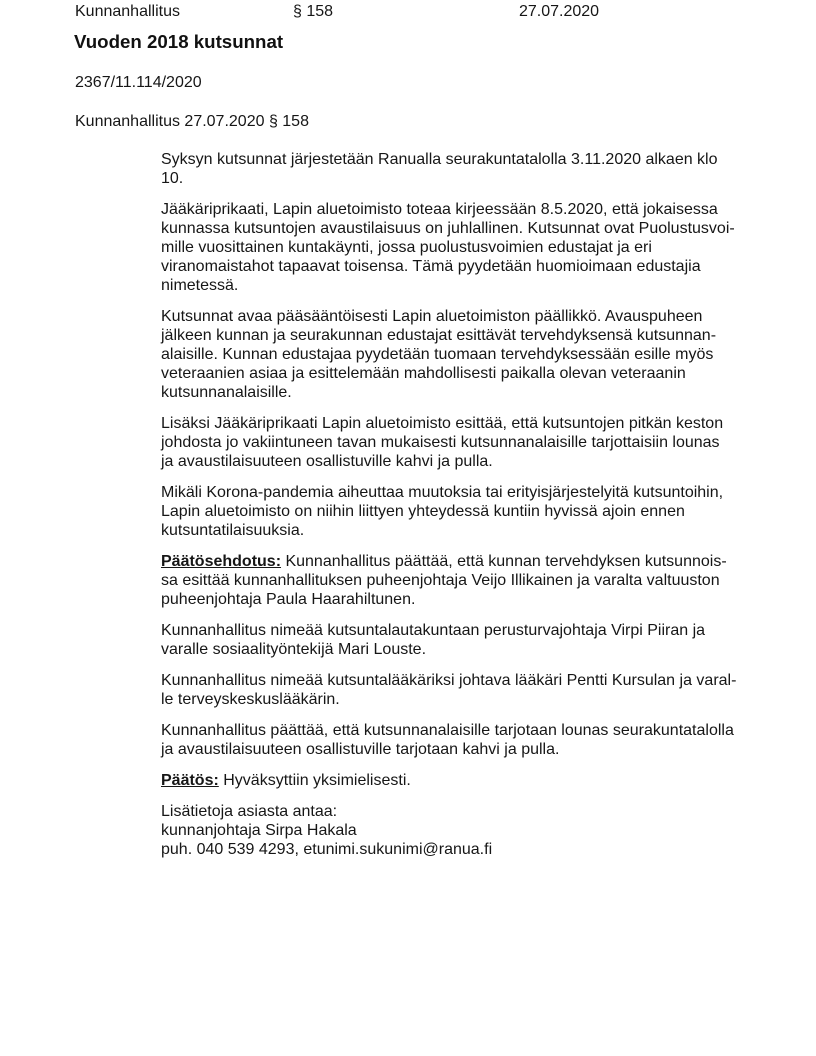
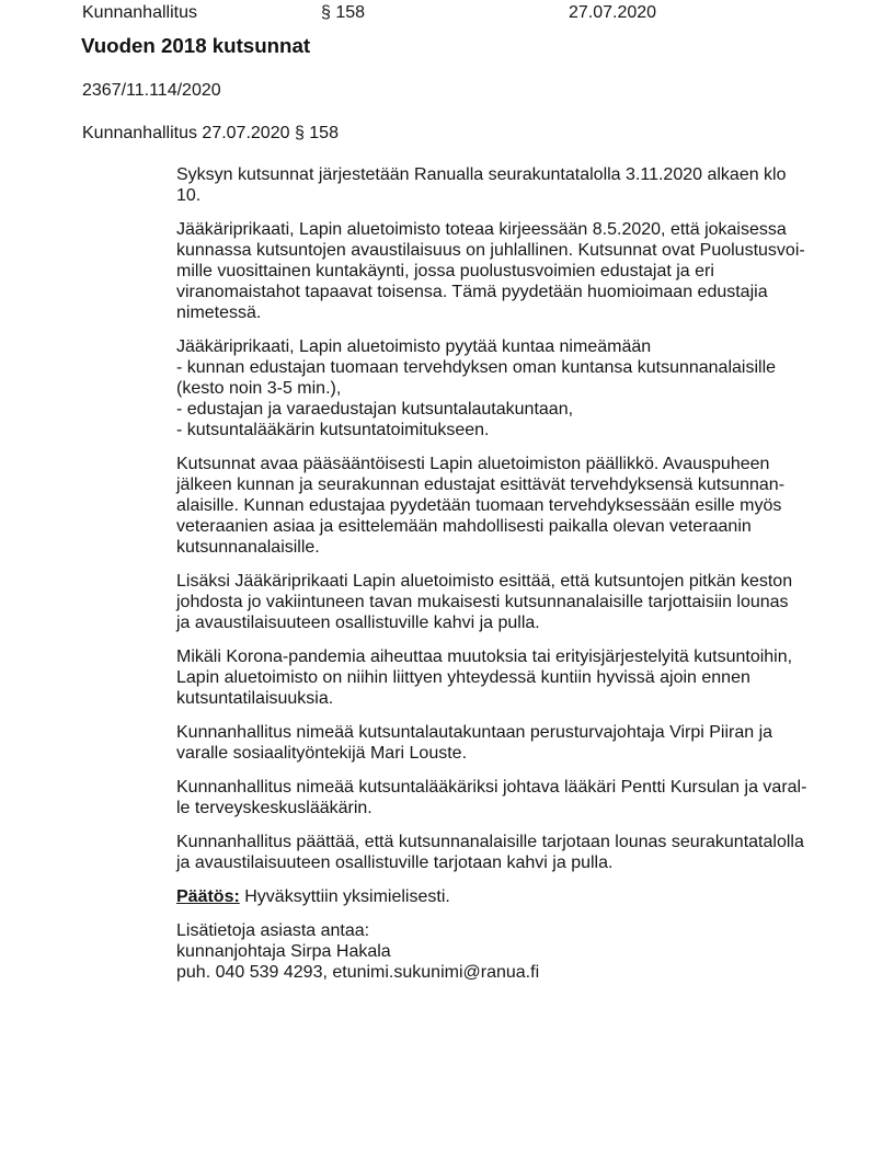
  Kunnanhallitus
  § 158
  27.07.2020
  Vuoden 2018 kutsunnat
  2367/11.114/2020
  Kunnanhallitus 27.07.2020 § 158
  Syksyn kutsunnat järjestetään Ranualla seurakuntatalolla 3.11.2020 alkaen klo
  10.
  Jääkäriprikaati, Lapin aluetoimisto toteaa kirjeessään 8.5.2020, että jokaisessa
  kunnassa kutsuntojen avaustilaisuus on juhlallinen. Kutsunnat ovat Puolustusvoi-
  mille vuosittainen kuntakäynti, jossa puolustusvoimien edustajat ja eri
  viranomaistahot tapaavat toisensa. Tämä pyydetään huomioimaan edustajia
  nimetessä.
+ Jääkäriprikaati, Lapin aluetoimisto pyytää kuntaa nimeämään
+ - kunnan edustajan tuomaan tervehdyksen oman kuntansa kutsunnanalaisille
+ (kesto noin 3-5 min.),
+ - edustajan ja varaedustajan kutsuntalautakuntaan,
+ - kutsuntalääkärin kutsuntatoimitukseen.
  Kutsunnat avaa pääsääntöisesti Lapin aluetoimiston päällikkö. Avauspuheen
  jälkeen kunnan ja seurakunnan edustajat esittävät tervehdyksensä kutsunnan-
  alaisille. Kunnan edustajaa pyydetään tuomaan tervehdyksessään esille myös
  veteraanien asiaa ja esittelemään mahdollisesti paikalla olevan veteraanin
  kutsunnanalaisille.
  Lisäksi Jääkäriprikaati Lapin aluetoimisto esittää, että kutsuntojen pitkän keston
  johdosta jo vakiintuneen tavan mukaisesti kutsunnanalaisille tarjottaisiin lounas
  ja avaustilaisuuteen osallistuville kahvi ja pulla.
  Mikäli Korona-pandemia aiheuttaa muutoksia tai erityisjärjestelyitä kutsuntoihin,
  Lapin aluetoimisto on niihin liittyen yhteydessä kuntiin hyvissä ajoin ennen
  kutsuntatilaisuuksia.
- Päätösehdotus: Kunnanhallitus päättää, että kunnan tervehdyksen kutsunnois-
- sa esittää kunnanhallituksen puheenjohtaja Veijo Illikainen ja varalta valtuuston
- puheenjohtaja Paula Haarahiltunen.
  Kunnanhallitus nimeää kutsuntalautakuntaan perusturvajohtaja Virpi Piiran ja
  varalle sosiaalityöntekijä Mari Louste.
  Kunnanhallitus nimeää kutsuntalääkäriksi johtava lääkäri Pentti Kursulan ja varal-
  le terveyskeskuslääkärin.
  Kunnanhallitus päättää, että kutsunnanalaisille tarjotaan lounas seurakuntatalolla
  ja avaustilaisuuteen osallistuville tarjotaan kahvi ja pulla.
  Päätös: Hyväksyttiin yksimielisesti.
  Lisätietoja asiasta antaa:
  kunnanjohtaja Sirpa Hakala
  puh. 040 539 4293, etunimi.sukunimi@ranua.fi
